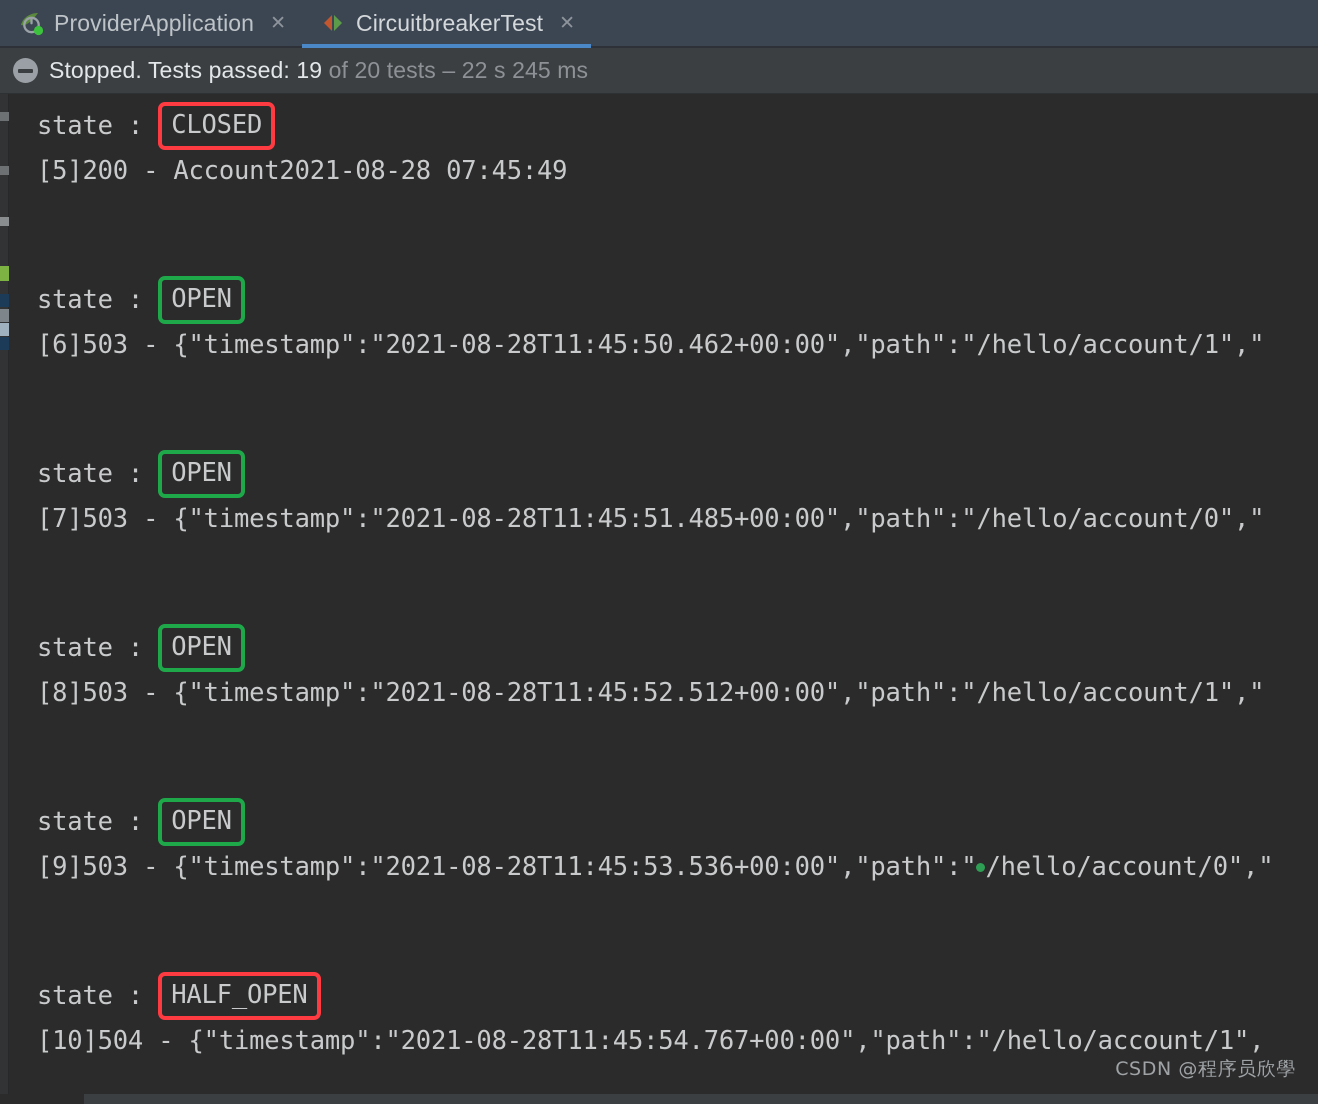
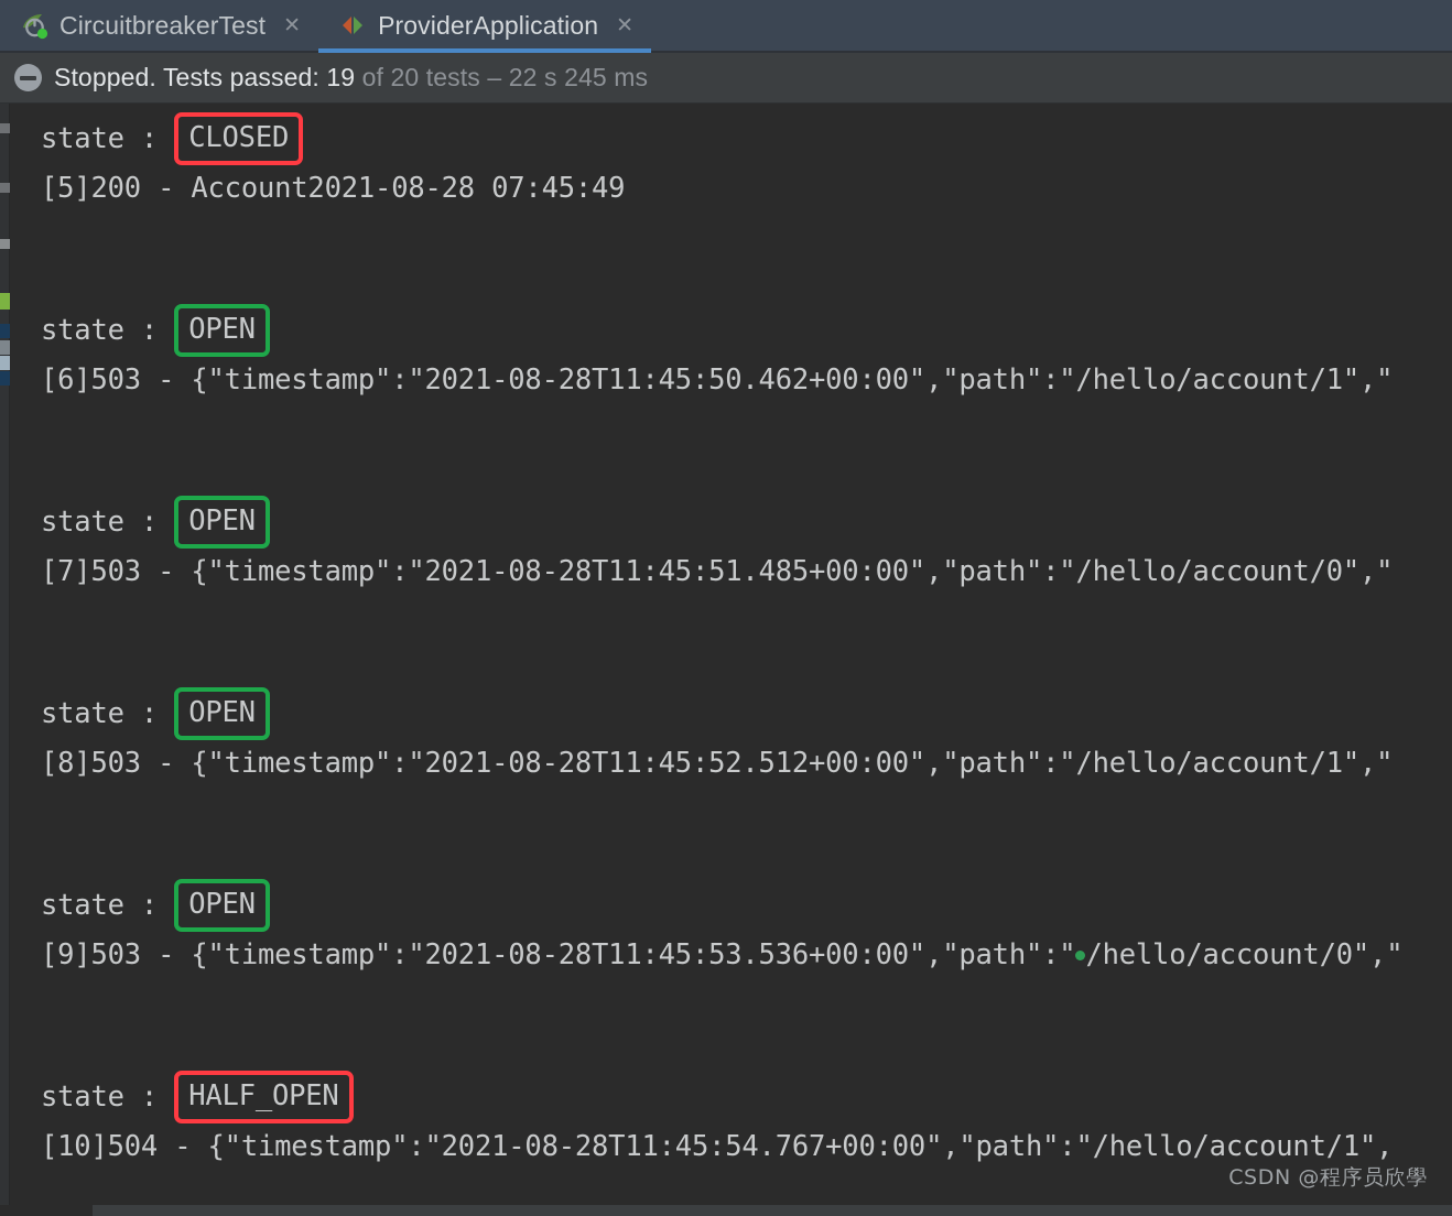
- ProviderApplication
+ CircuitbreakerTest
  ✕
- CircuitbreakerTest
+ ProviderApplication
  ✕
  Stopped. Tests passed: 19 of 20 tests – 22 s 245 ms
  state :
  CLOSED
  [5]200 - Account2021-08-28 07:45:49
  state :
  OPEN
  [6]503 - {"timestamp":"2021-08-28T11:45:50.462+00:00","path":"/hello/account/1","
  state :
  OPEN
  [7]503 - {"timestamp":"2021-08-28T11:45:51.485+00:00","path":"/hello/account/0","
  state :
  OPEN
  [8]503 - {"timestamp":"2021-08-28T11:45:52.512+00:00","path":"/hello/account/1","
  state :
  OPEN
  [9]503 - {"timestamp":"2021-08-28T11:45:53.536+00:00","path":" /hello/account/0","
  state :
  HALF_OPEN
  [10]504 - {"timestamp":"2021-08-28T11:45:54.767+00:00","path":"/hello/account/1",
  CSDN @程序员欣學
